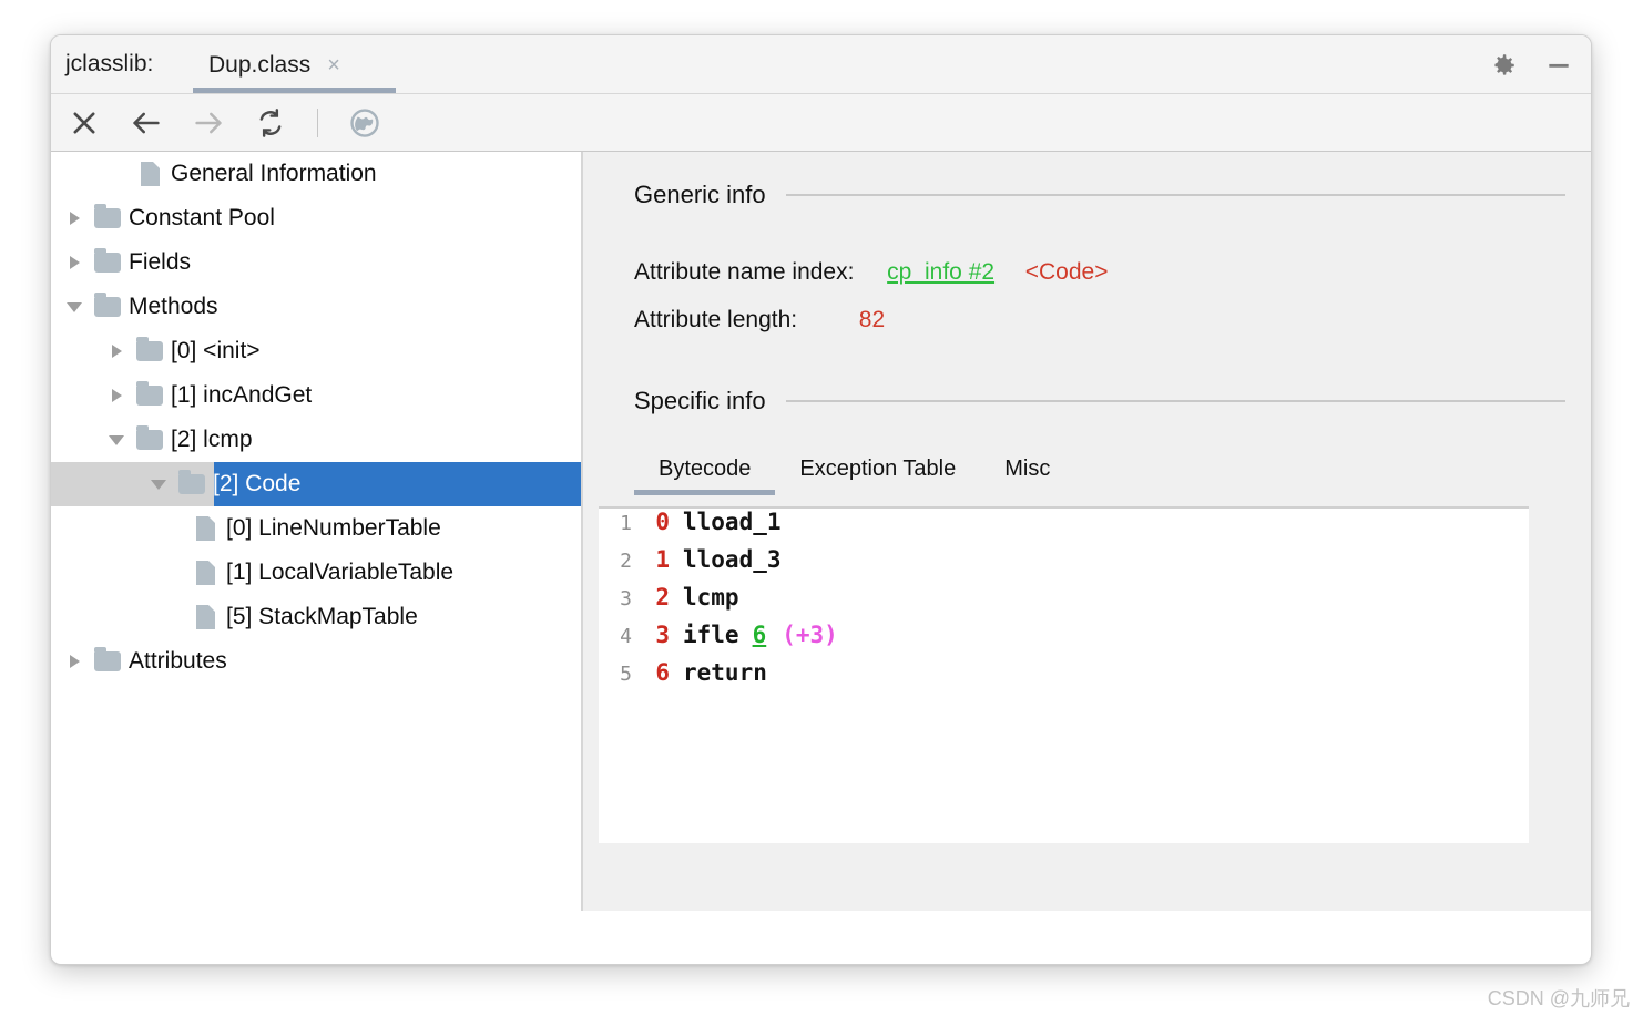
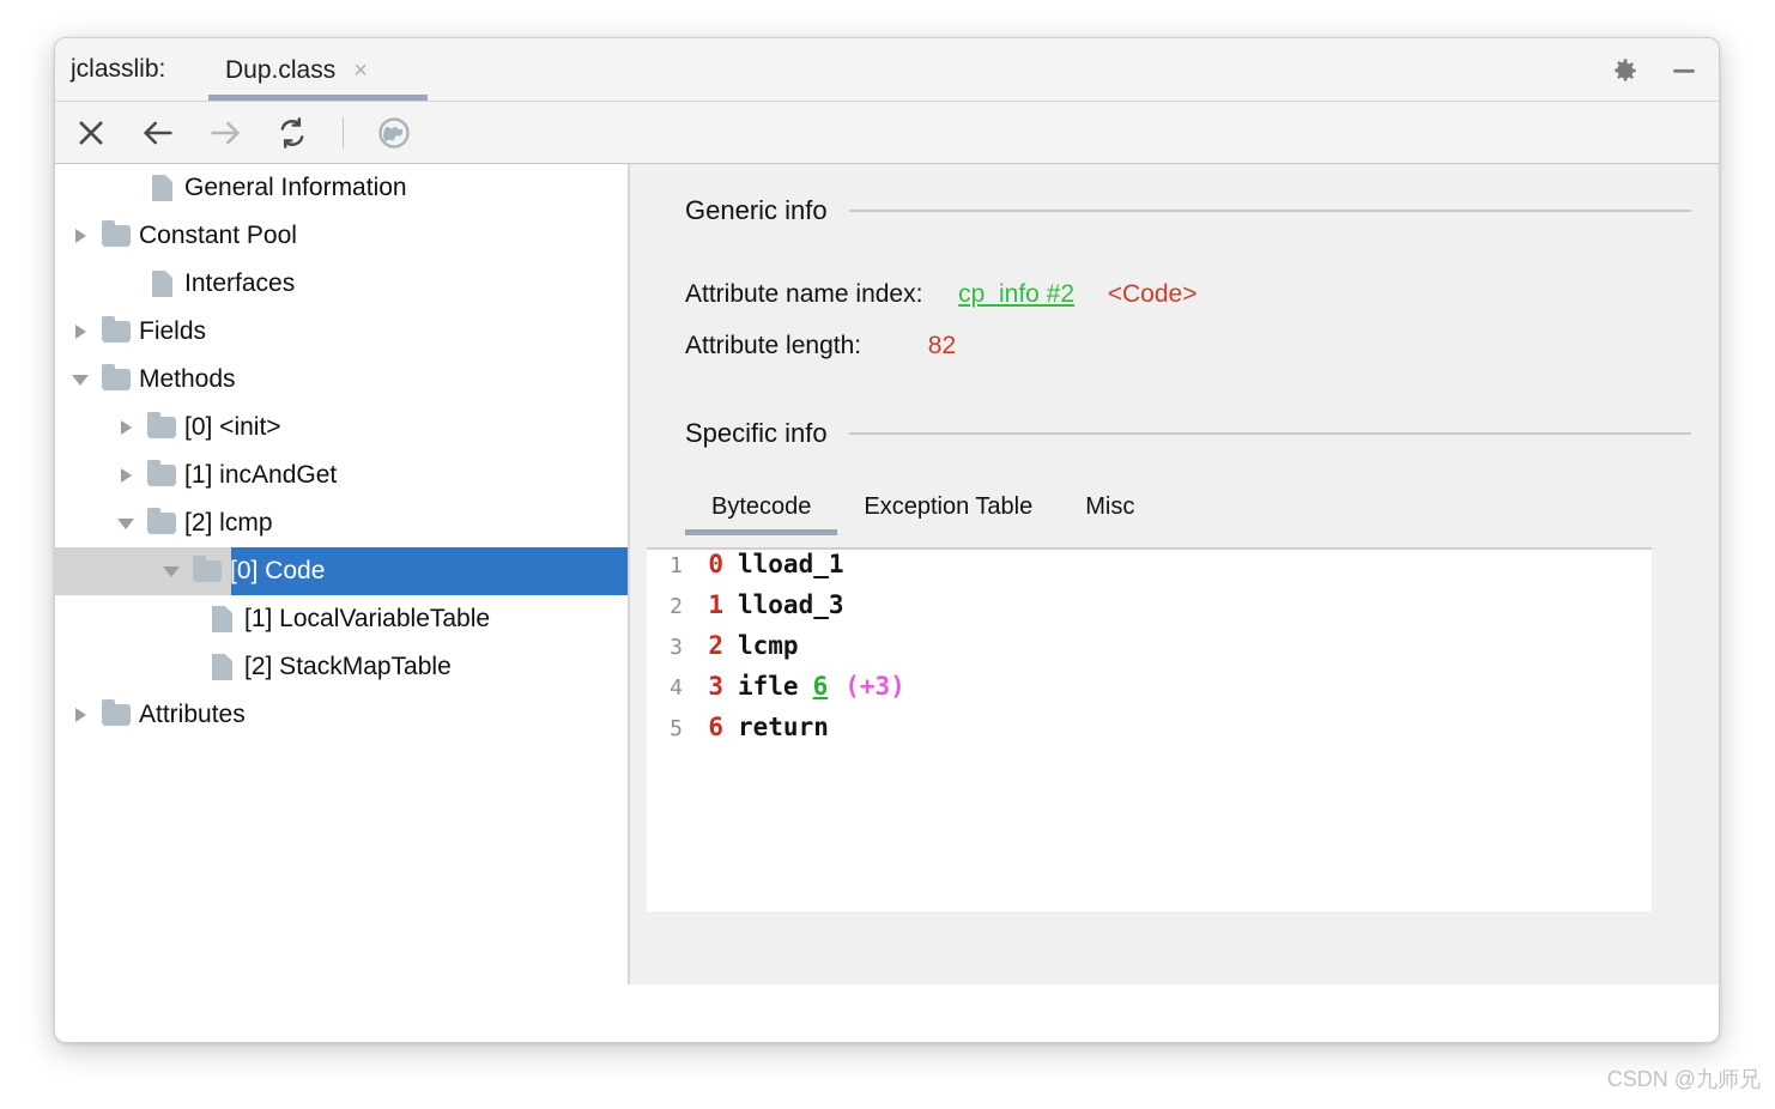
  jclasslib:
  Dup.class
  ×
  General Information
  Constant Pool
+ Interfaces
  Fields
  Methods
  [0] <init>
  [1] incAndGet
  [2] lcmp
- [2] Code
+ [0] Code
- [0] LineNumberTable
  [1] LocalVariableTable
- [5] StackMapTable
+ [2] StackMapTable
  Attributes
  Generic info
  Attribute name index: cp_info #2 <Code>
  Attribute length: 82
  Specific info
  Bytecode
  Exception Table
  Misc
  1
  0
  lload_1
  2
  1
  lload_3
  3
  2
  lcmp
  4
  3
  ifle
  6
  (+3)
  5
  6
  return
  CSDN @九师兄
